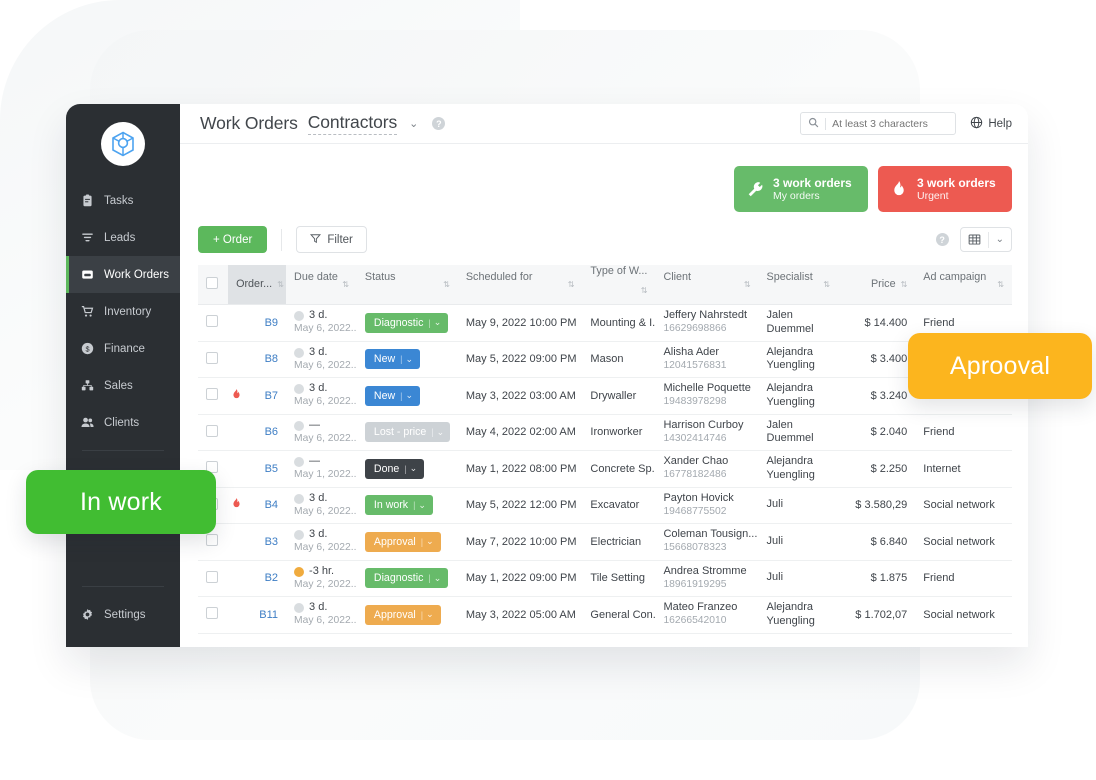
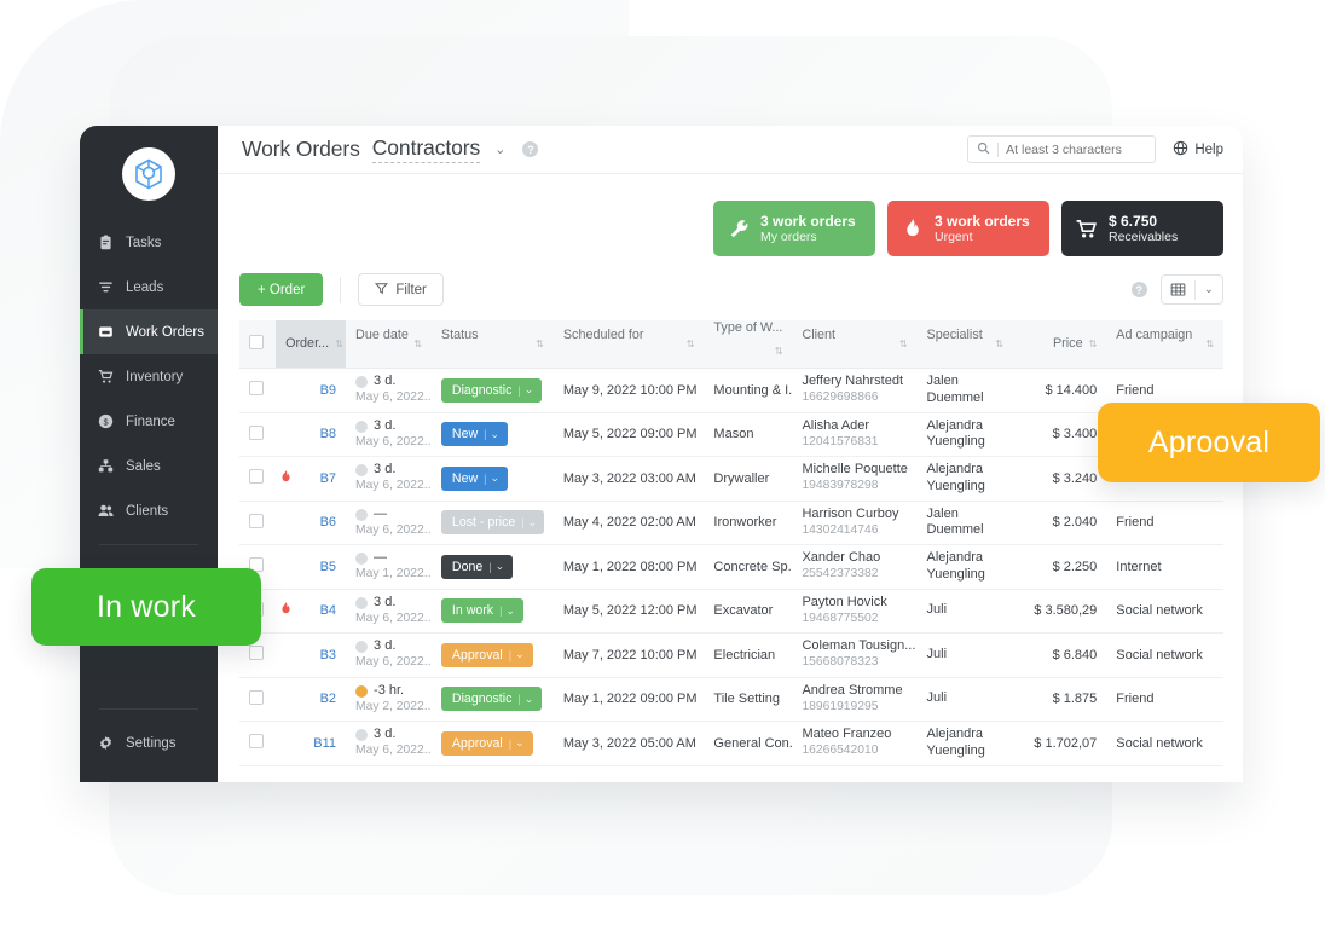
  Tasks
  Leads
  Work Orders
  Inventory
  $
  Finance
  Sales
  Clients
  Settings
  Work Orders
  Contractors
  ⌄
  ?
  At least 3 characters
  Help
  3 work orders
  My orders
  3 work orders
  Urgent
+ $ 6.750
+ Receivables
  + Order
  Filter
  ?
  ⌄
  	Order... ⇅	Due date⇅	Status⇅	Scheduled for⇅	Type of W...⇅	Client⇅	Specialist⇅	Price ⇅	Ad campaign⇅
  	B9	3 d.May 6, 2022..	Diagnostic | ⌄	May 9, 2022 10:00 PM	Mounting & I.	Jeffery Nahrstedt16629698866	Jalen Duemmel	$ 14.400	Friend
  	B8	3 d.May 6, 2022..	New | ⌄	May 5, 2022 09:00 PM	Mason	Alisha Ader12041576831	Alejandra Yuengling	$ 3.400
  	B7	3 d.May 6, 2022..	New | ⌄	May 3, 2022 03:00 AM	Drywaller	Michelle Poquette19483978298	Alejandra Yuengling	$ 3.240
  	B6	—May 6, 2022..	Lost - price ⌄	May 4, 2022 02:00 AM	Ironworker	Harrison Curboy14302414746	Jalen Duemmel	$ 2.040	Friend
- 	B5	—May 1, 2022..	Done | ⌄	May 1, 2022 08:00 PM	Concrete Sp.	Xander Chao16778182486	Alejandra Yuengling	$ 2.250	Internet
+ 	B5	—May 1, 2022..	Done | ⌄	May 1, 2022 08:00 PM	Concrete Sp.	Xander Chao25542373382	Alejandra Yuengling	$ 2.250	Internet
  	B4	3 d.May 6, 2022..	In work | ⌄	May 5, 2022 12:00 PM	Excavator	Payton Hovick19468775502	Juli	$ 3.580,29	Social network
  	B3	3 d.May 6, 2022..	Approval | ⌄	May 7, 2022 10:00 PM	Electrician	Coleman Tousign...15668078323	Juli	$ 6.840	Social network
  	B2	-3 hr.May 2, 2022..	Diagnostic | ⌄	May 1, 2022 09:00 PM	Tile Setting	Andrea Stromme18961919295	Juli	$ 1.875	Friend
  	B11	3 d.May 6, 2022..	Approval | ⌄	May 3, 2022 05:00 AM	General Con.	Mateo Franzeo16266542010	Alejandra Yuengling	$ 1.702,07	Social network
  In work
  Aprooval
